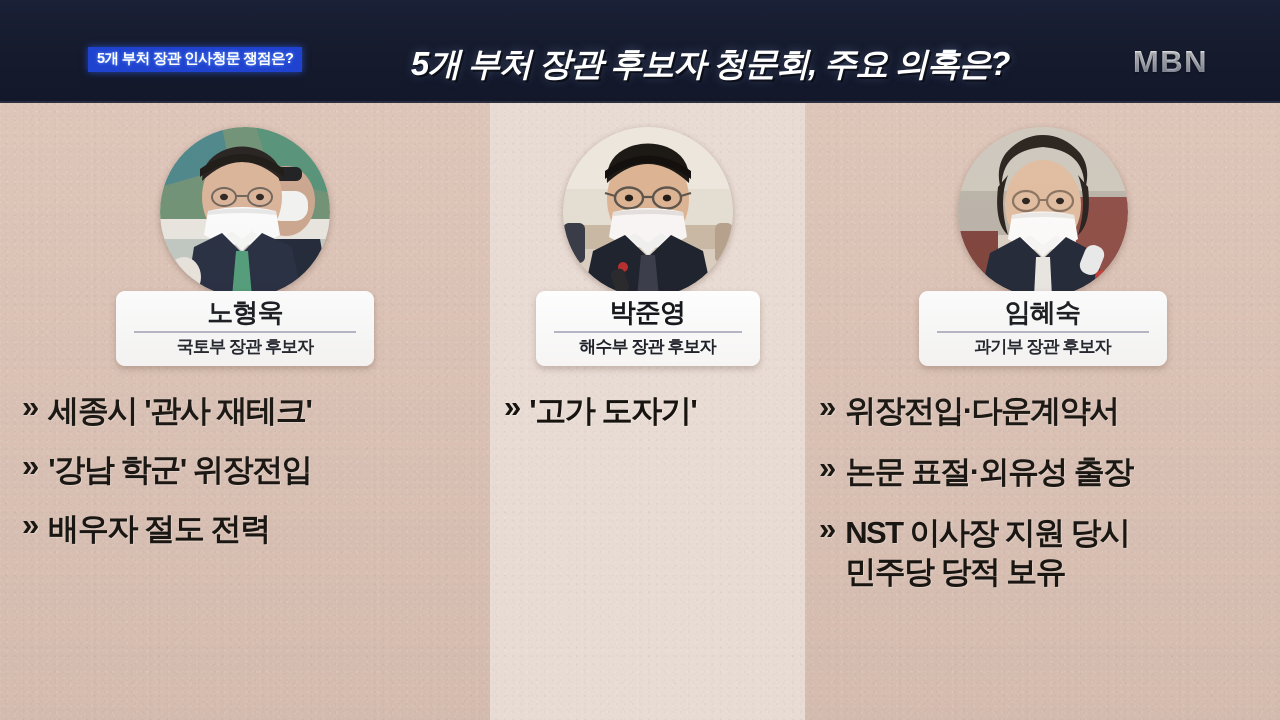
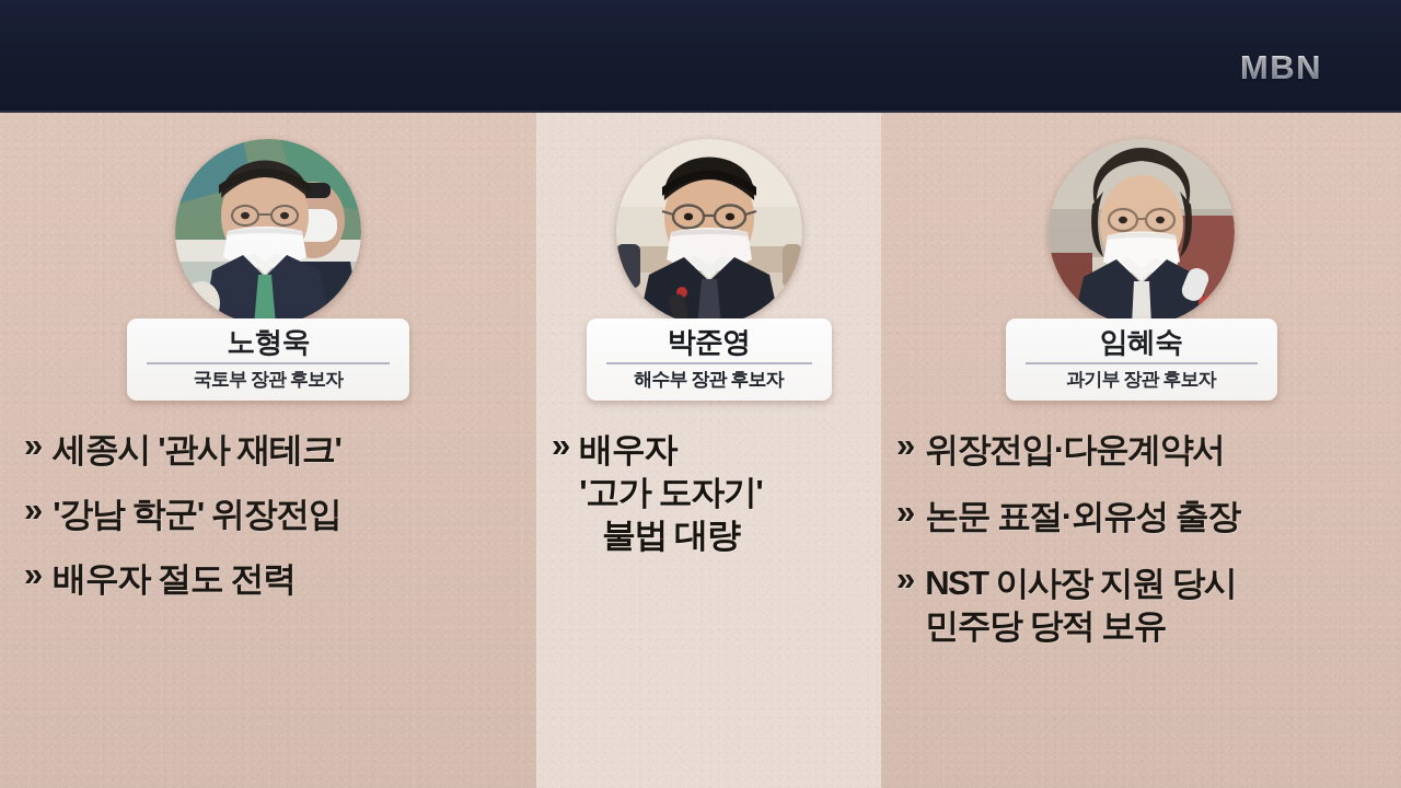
- 5개 부처 장관 인사청문 쟁점은?
- 5개 부처 장관 후보자 청문회, 주요 의혹은?
  MBN
  박준영
  해수부 장관 후보자
  »
+ 배우자
  '고가 도자기'
+ 불법 대량
